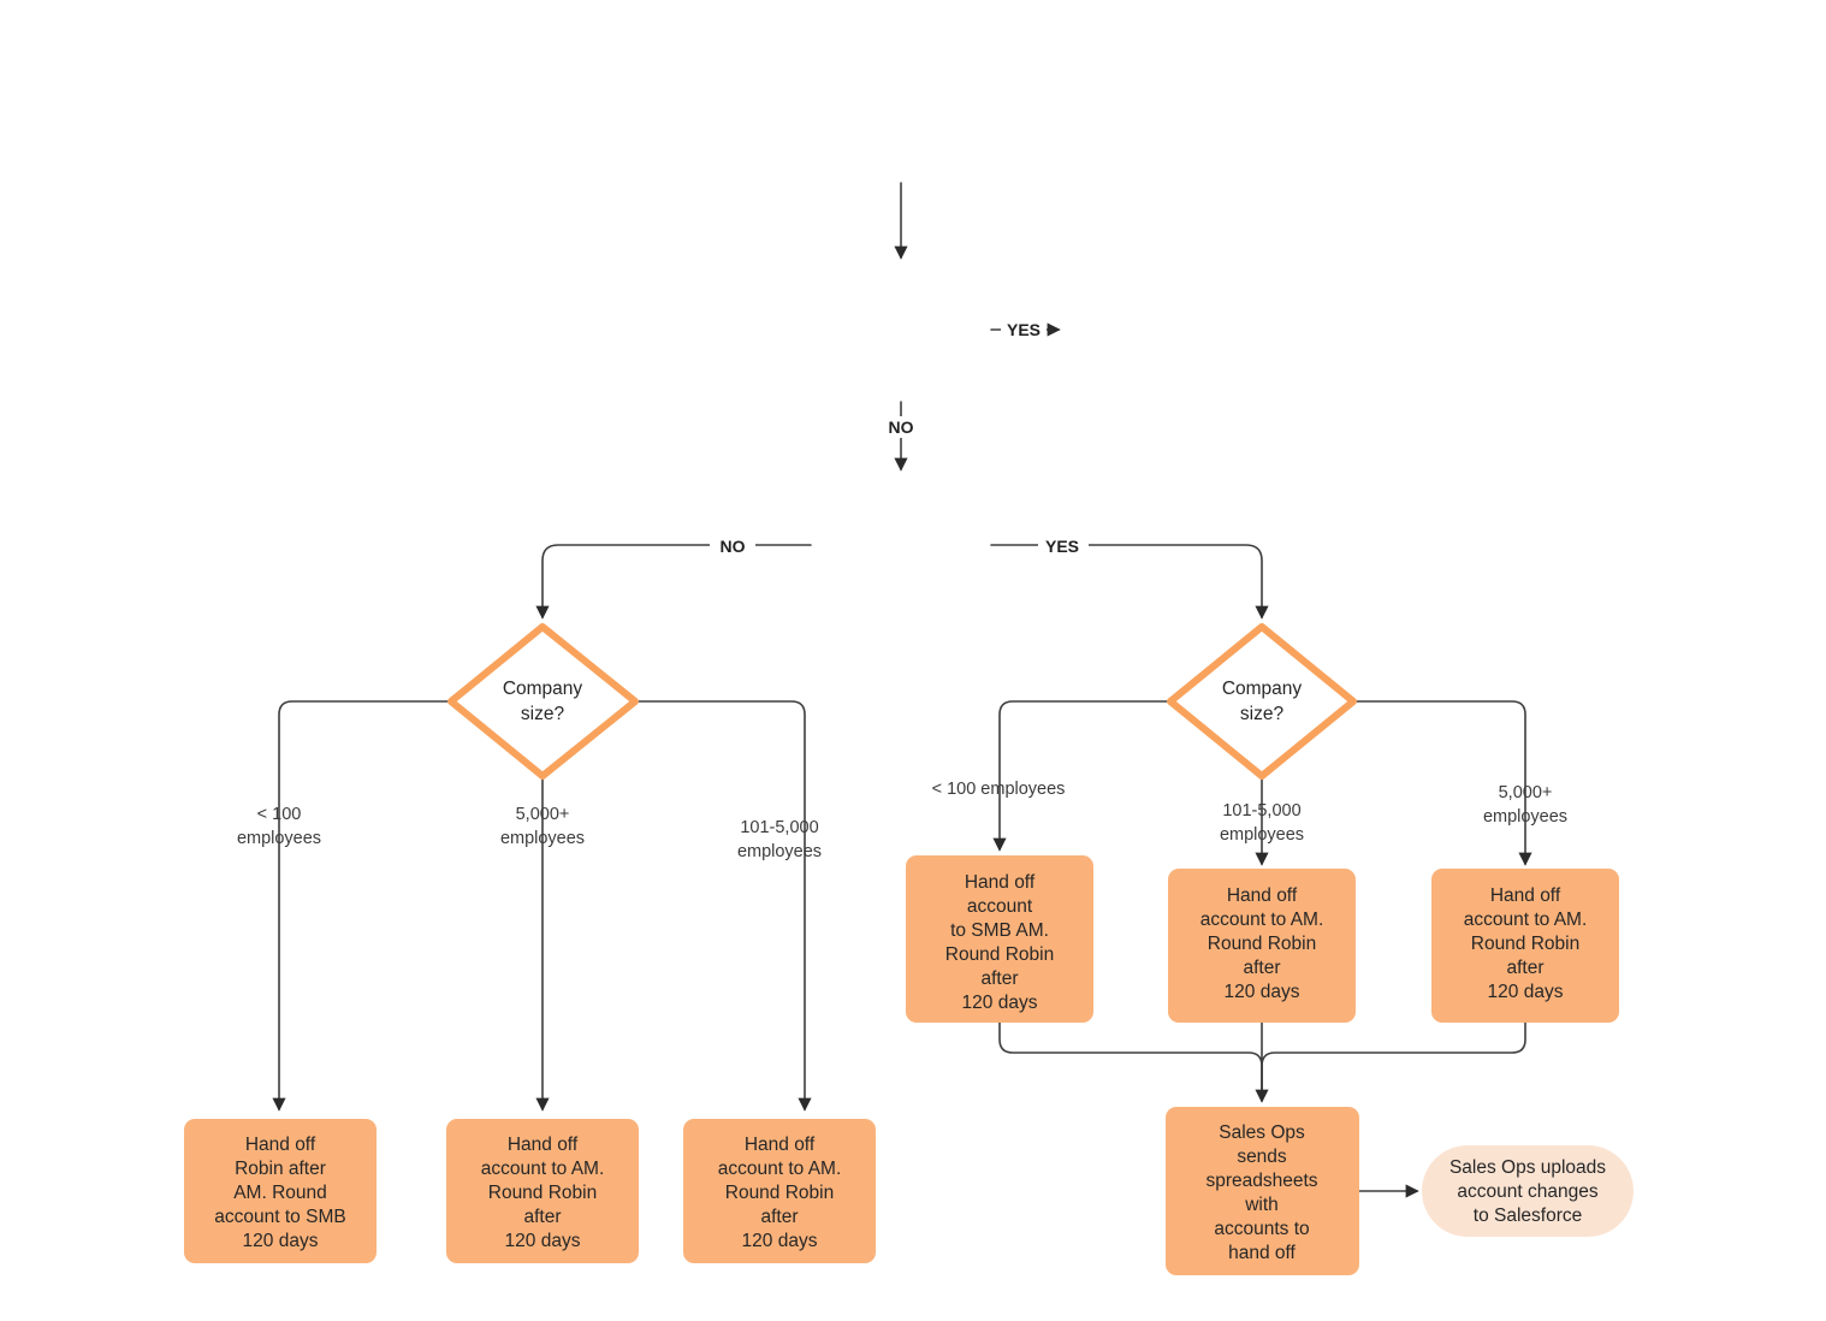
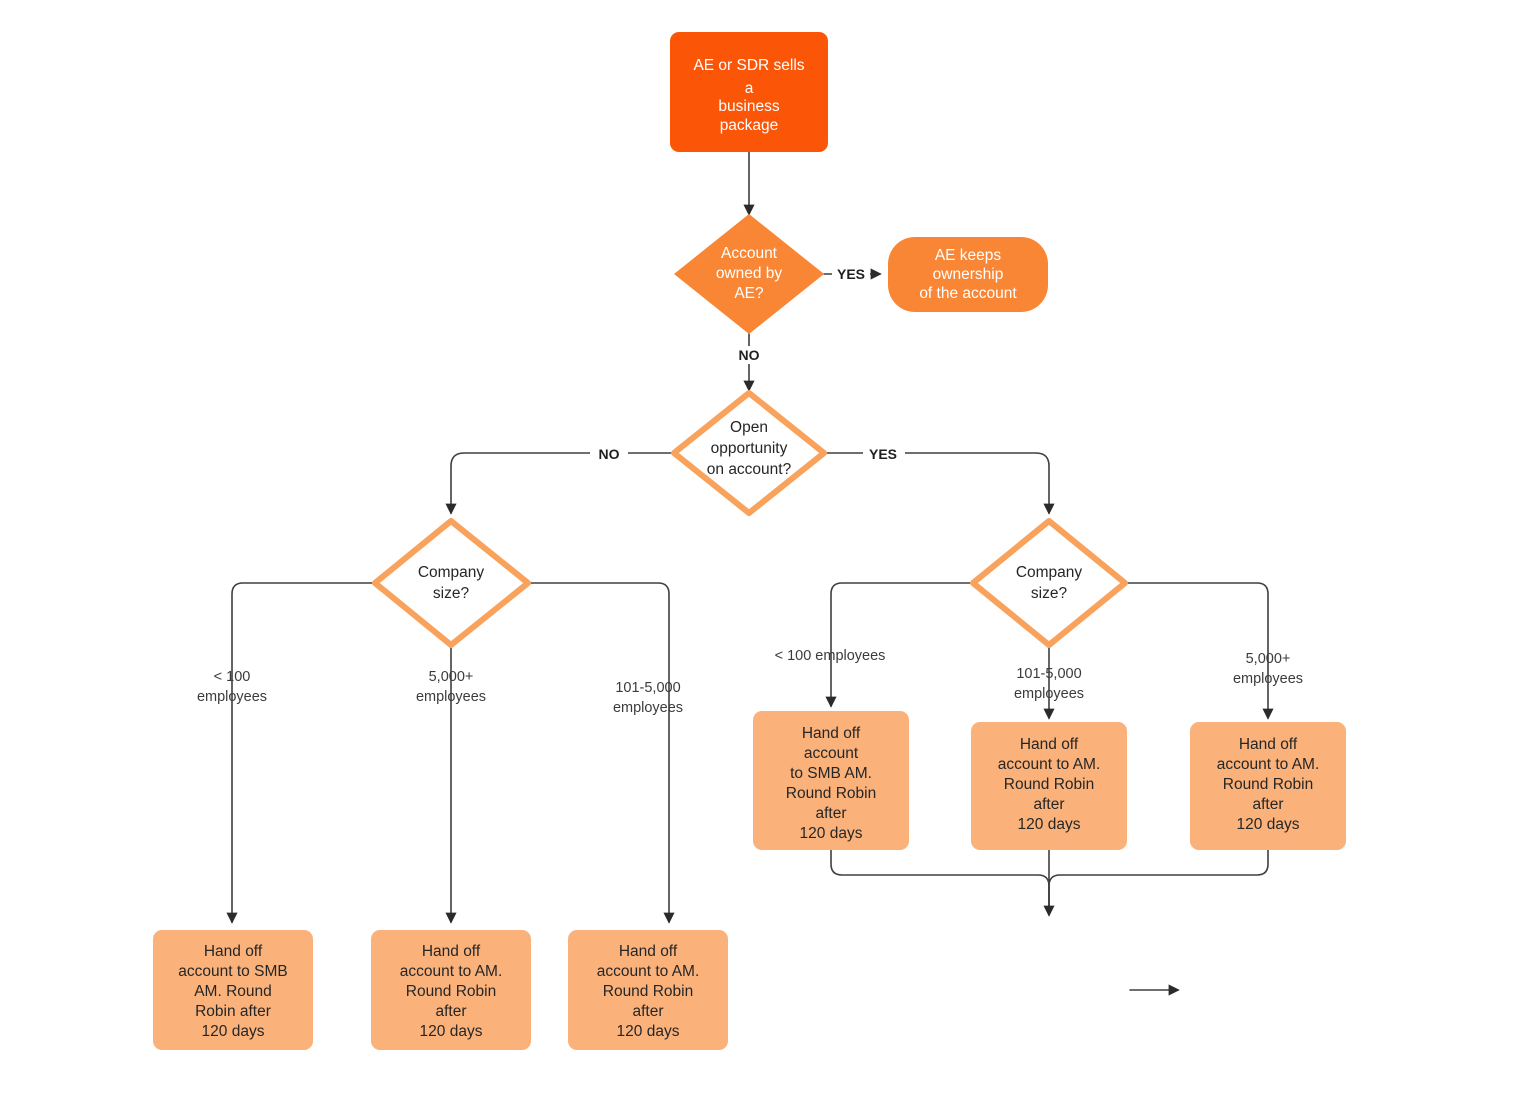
  YES
  NO
  NO
  YES
  < 100
  employees
  5,000+
  employees
  101-5,000
  employees
  < 100 employees
  101-5,000
  employees
  5,000+
  employees
+ AE or SDR sells
+ a
+ business
+ package
+ Account
+ owned by
+ AE?
+ AE keeps
+ ownership
+ of the account
+ Open
+ opportunity
+ on account?
  Company
  size?
  Company
  size?
  Hand off
  account
  to SMB AM.
  Round Robin
  after
  120 days
  Hand off
  account to AM.
  Round Robin
  after
  120 days
  Hand off
  account to AM.
  Round Robin
  after
  120 days
  Hand off
- Robin after
+ account to SMB
  AM. Round
- account to SMB
+ Robin after
  120 days
  Hand off
  account to AM.
  Round Robin
  after
  120 days
  Hand off
  account to AM.
  Round Robin
  after
  120 days
- Sales Ops
- sends
- spreadsheets
- with
- accounts to
- hand off
- Sales Ops uploads
- account changes
- to Salesforce
